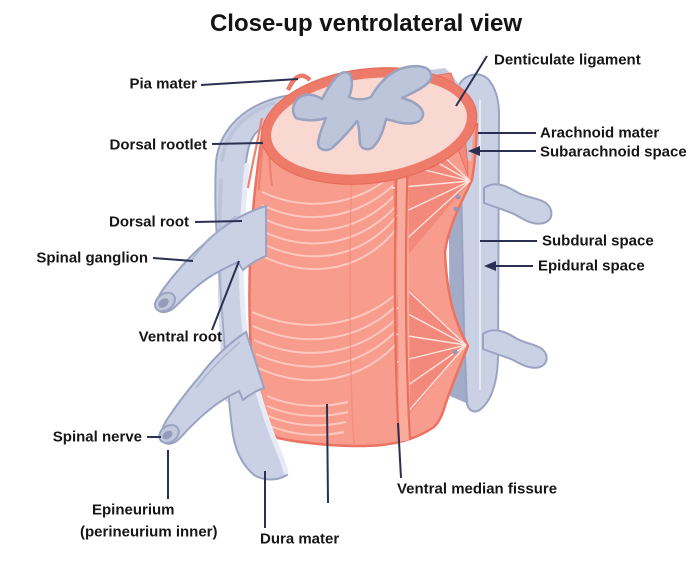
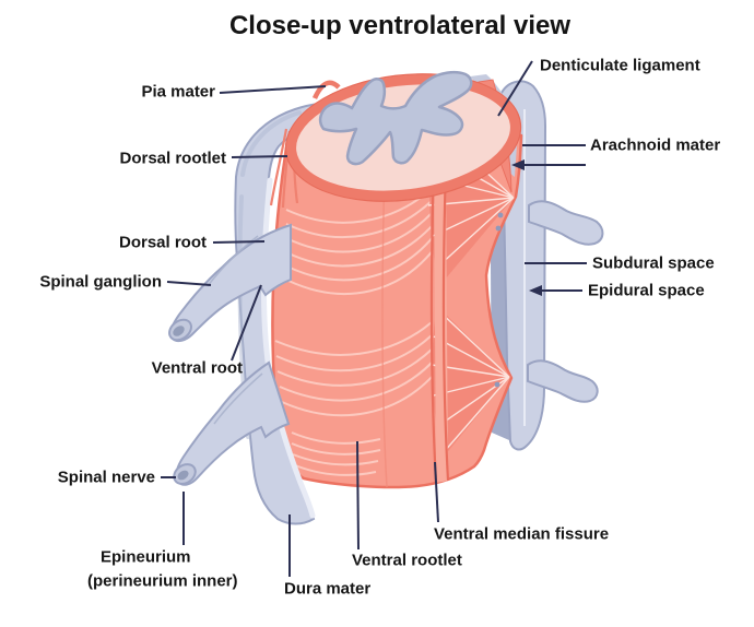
  Close-up ventrolateral view
  Pia mater
  Dorsal rootlet
  Dorsal root
  Spinal ganglion
  Ventral root
  Spinal nerve
  Epineurium
  (perineurium inner)
  Dura mater
+ Ventral rootlet
  Ventral median fissure
  Denticulate ligament
  Arachnoid mater
- Subarachnoid space
  Subdural space
  Epidural space
